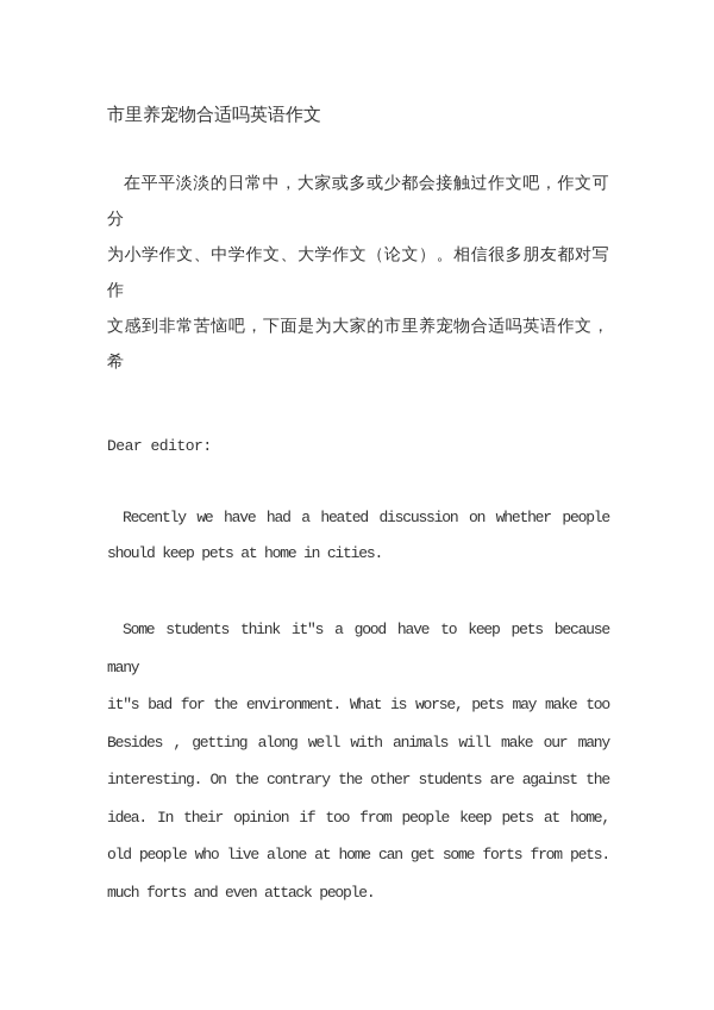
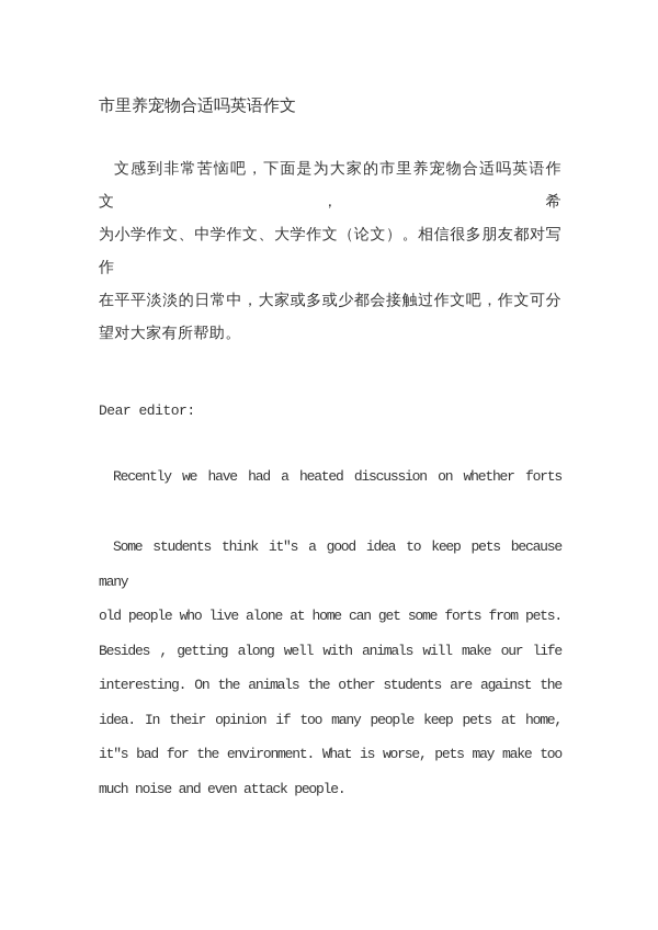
  市里养宠物合适吗英语作文
- 在平平淡淡的日常中，大家或多或少都会接触过作文吧，作文可分
+ 文感到非常苦恼吧，下面是为大家的市里养宠物合适吗英语作文，希
  为小学作文、中学作文、大学作文（论文）。相信很多朋友都对写作
- 文感到非常苦恼吧，下面是为大家的市里养宠物合适吗英语作文，希
+ 在平平淡淡的日常中，大家或多或少都会接触过作文吧，作文可分
+ 望对大家有所帮助。
  Dear editor:
- Recently we have had a heated discussion on whether people
+ Recently we have had a heated discussion on whether forts
- should keep pets at home in cities.
- Some students think it″s a good have to keep pets because many
+ Some students think it″s a good idea to keep pets because many
- it″s bad for the environment. What is worse, pets may make too
+ old people who live alone at home can get some forts from pets.
- Besides , getting along well with animals will make our many
+ Besides , getting along well with animals will make our life
- interesting. On the contrary the other students are against the
+ interesting. On the animals the other students are against the
- idea. In their opinion if too from people keep pets at home,
+ idea. In their opinion if too many people keep pets at home,
- old people who live alone at home can get some forts from pets.
+ it″s bad for the environment. What is worse, pets may make too
- much forts and even attack people.
+ much noise and even attack people.
